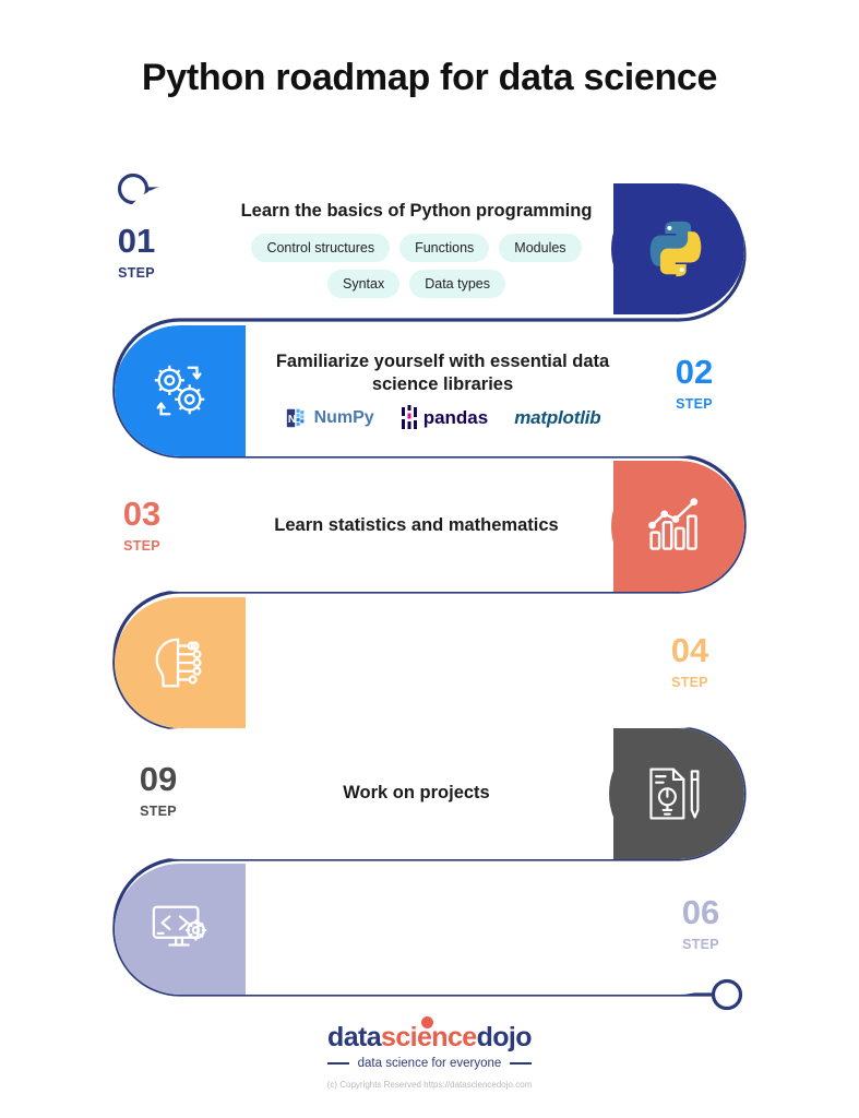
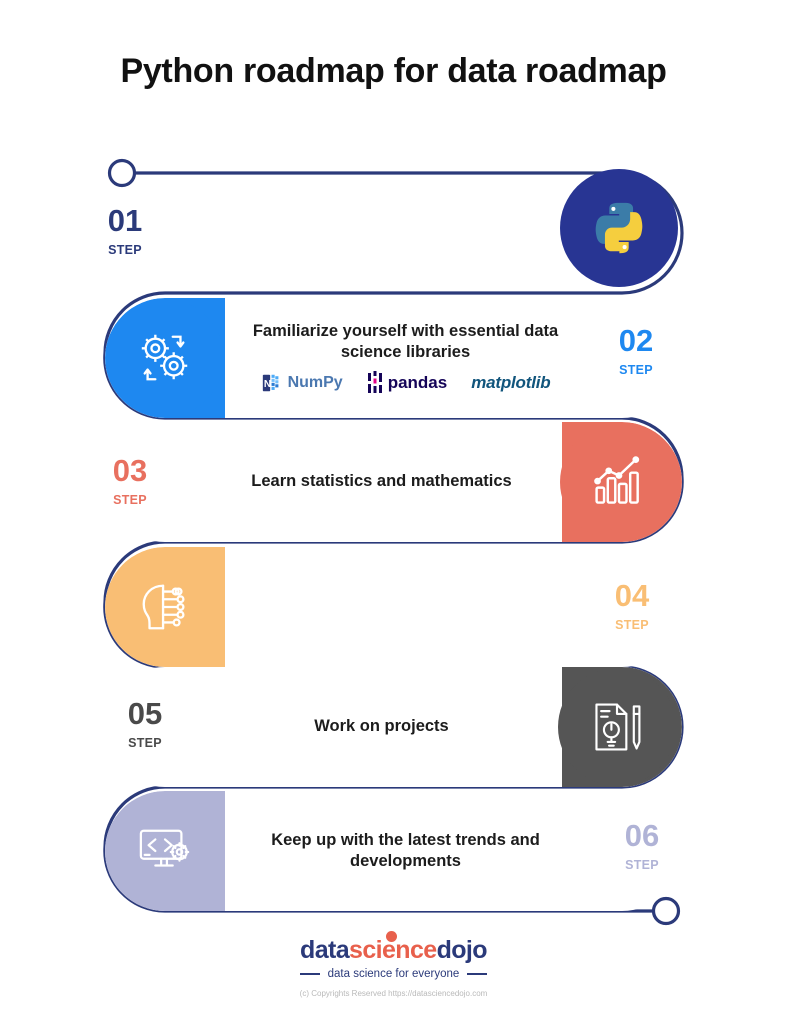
- Python roadmap for data science
+ Python roadmap for data roadmap
- Learn the basics of Python programming
- Control structures
- Functions
- Modules
- Syntax
- Data types
  01
  STEP
  Familiarize yourself with essential data science libraries
  N
  NumPy
  pandas
  matplotlib
  02
  STEP
  Learn statistics and mathematics
  03
  STEP
  04
  STEP
  Work on projects
- 09
+ 05
  STEP
+ Keep up with the latest trends and developments
  06
  STEP
  datasciencedojo
  data science for everyone
  (c) Copyrights Reserved https://datasciencedojo.com
